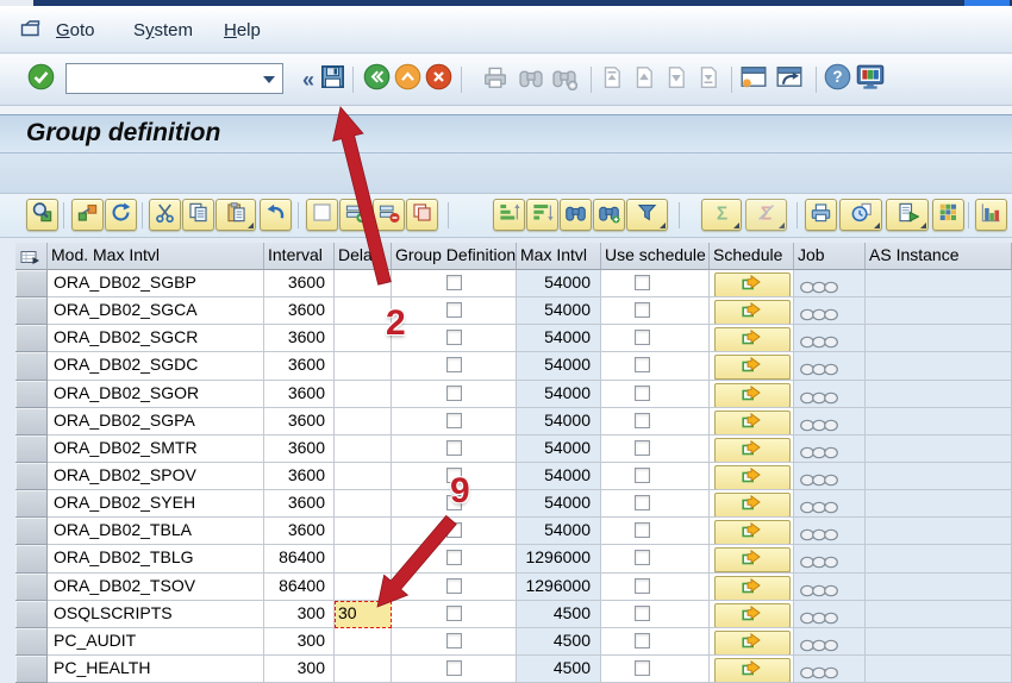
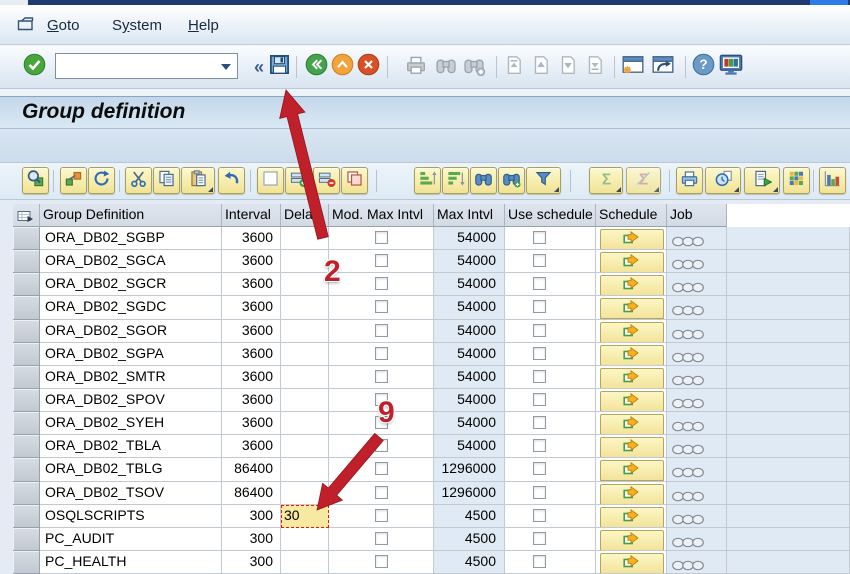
  Goto
  System
  Help
  «
  ?
  Group definition
  Σ
  Σ
- Mod. Max Intvl
+ Group Definition
  Interval
  Dela
- Group Definition
+ Mod. Max Intvl
  Max Intvl
  Use schedule
  Schedule
  Job
- AS Instance
  ORA_DB02_SGBP
  3600
  54000
  ORA_DB02_SGCA
  3600
  54000
  ORA_DB02_SGCR
  3600
  54000
  ORA_DB02_SGDC
  3600
  54000
  ORA_DB02_SGOR
  3600
  54000
  ORA_DB02_SGPA
  3600
  54000
  ORA_DB02_SMTR
  3600
  54000
  ORA_DB02_SPOV
  3600
  54000
  ORA_DB02_SYEH
  3600
  54000
  ORA_DB02_TBLA
  3600
  54000
  ORA_DB02_TBLG
  86400
  1296000
  ORA_DB02_TSOV
  86400
  1296000
  OSQLSCRIPTS
  300
  30
  4500
  PC_AUDIT
  300
  4500
  PC_HEALTH
  300
  4500
  9
  2
